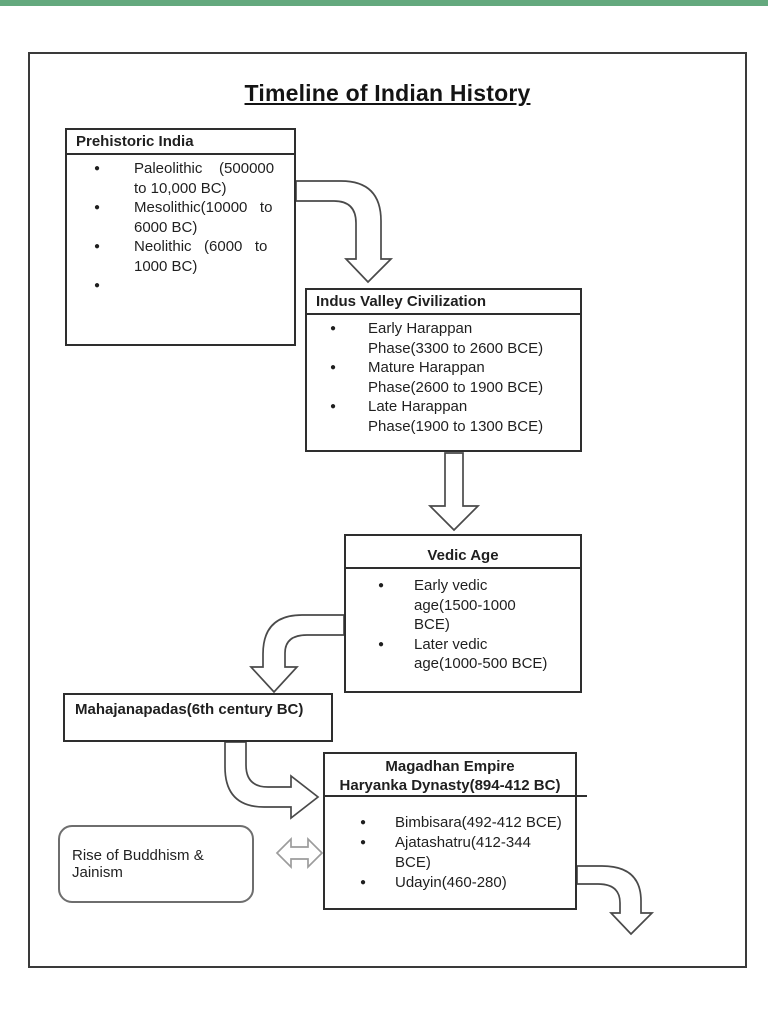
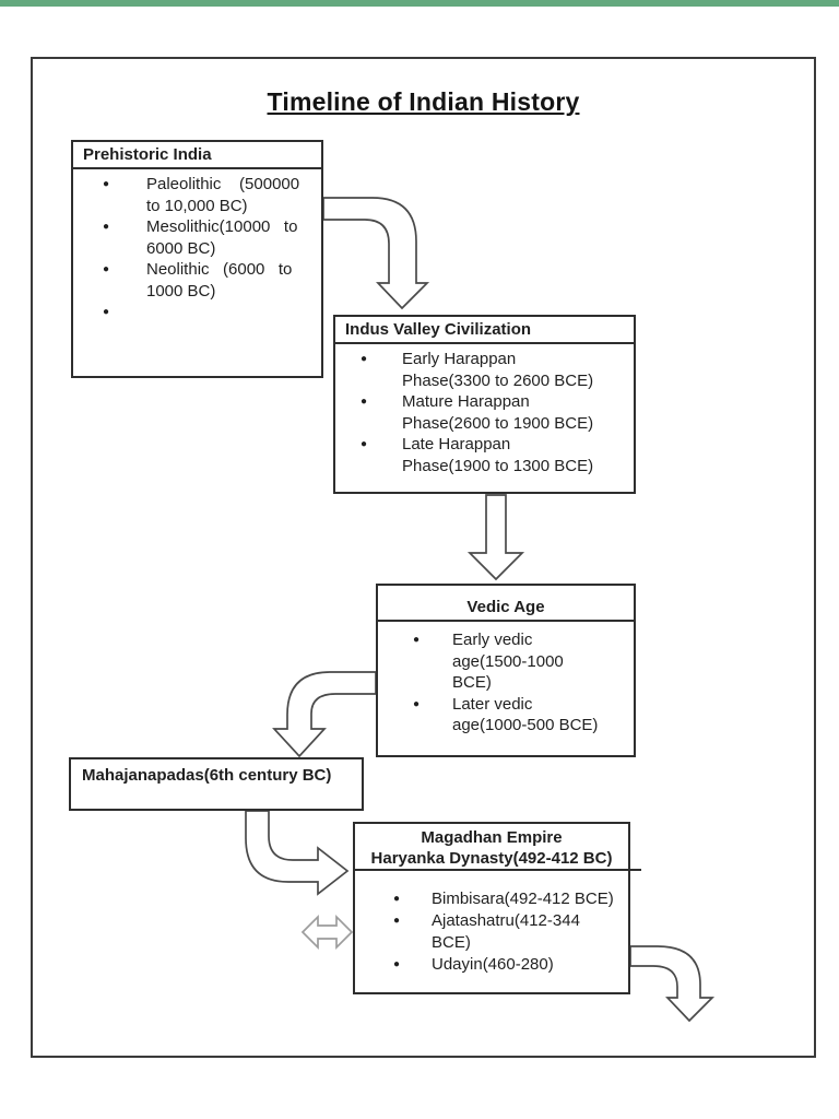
  Timeline of Indian History
  Prehistoric India
  ●
  Paleolithic (500000
  to 10,000 BC)
  ●
  Mesolithic(10000 to
  6000 BC)
  ●
  Neolithic (6000 to
  1000 BC)
  ●
  Indus Valley Civilization
  ●
  Early Harappan
  Phase(3300 to 2600 BCE)
  ●
  Mature Harappan
  Phase(2600 to 1900 BCE)
  ●
  Late Harappan
  Phase(1900 to 1300 BCE)
  Vedic Age
  ●
  Early vedic
  age(1500-1000
  BCE)
  ●
  Later vedic
  age(1000-500 BCE)
  Mahajanapadas(6th century BC)
  Magadhan Empire
- Haryanka Dynasty(894-412 BC)
+ Haryanka Dynasty(492-412 BC)
  ●
  Bimbisara(492-412 BCE)
  ●
  Ajatashatru(412-344
  BCE)
  ●
  Udayin(460-280)
- Rise of Buddhism & Jainism
